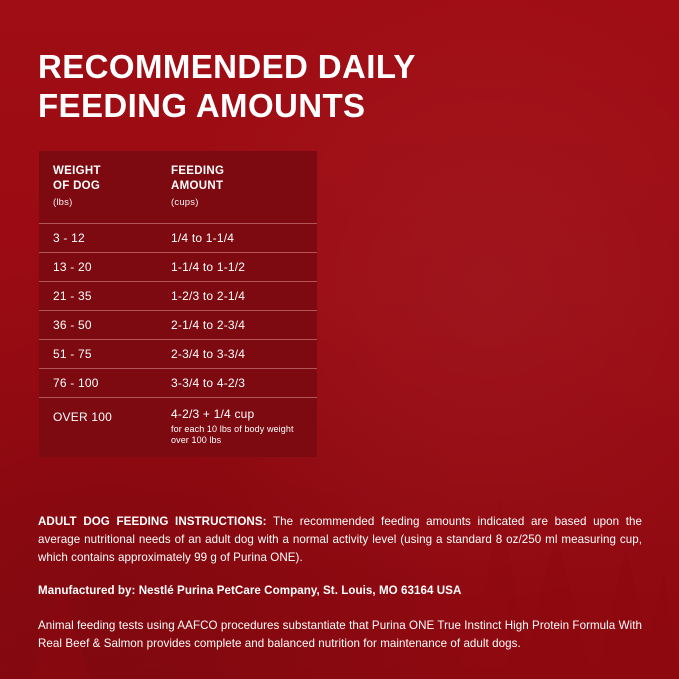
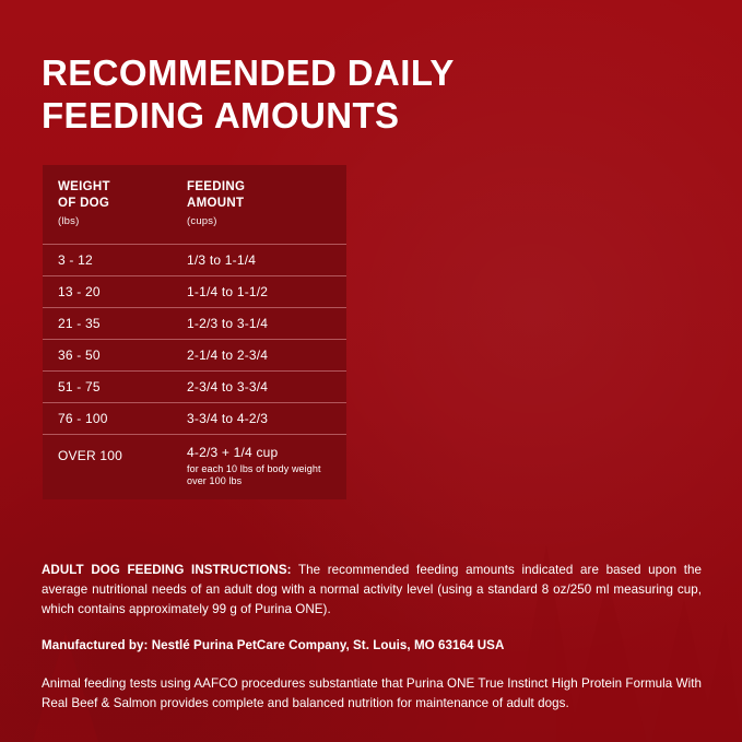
  RECOMMENDED DAILY
  FEEDING AMOUNTS
  WEIGHT OF DOG (lbs)	FEEDING AMOUNT (cups)
- 3 - 12	1/4 to 1-1/4
+ 3 - 12	1/3 to 1-1/4
  13 - 20	1-1/4 to 1-1/2
- 21 - 35	1-2/3 to 2-1/4
+ 21 - 35	1-2/3 to 3-1/4
  36 - 50	2-1/4 to 2-3/4
  51 - 75	2-3/4 to 3-3/4
  76 - 100	3-3/4 to 4-2/3
  OVER 100	4-2/3 + 1/4 cup for each 10 lbs of body weight over 100 lbs
  ADULT DOG FEEDING INSTRUCTIONS: The recommended feeding amounts indicated are based upon the average nutritional needs of an adult dog with a normal activity level (using a standard 8 oz/250 ml measuring cup, which contains approximately 99 g of Purina ONE).
  Manufactured by: Nestlé Purina PetCare Company, St. Louis, MO 63164 USA
  Animal feeding tests using AAFCO procedures substantiate that Purina ONE True Instinct High Protein Formula With Real Beef & Salmon provides complete and balanced nutrition for maintenance of adult dogs.
